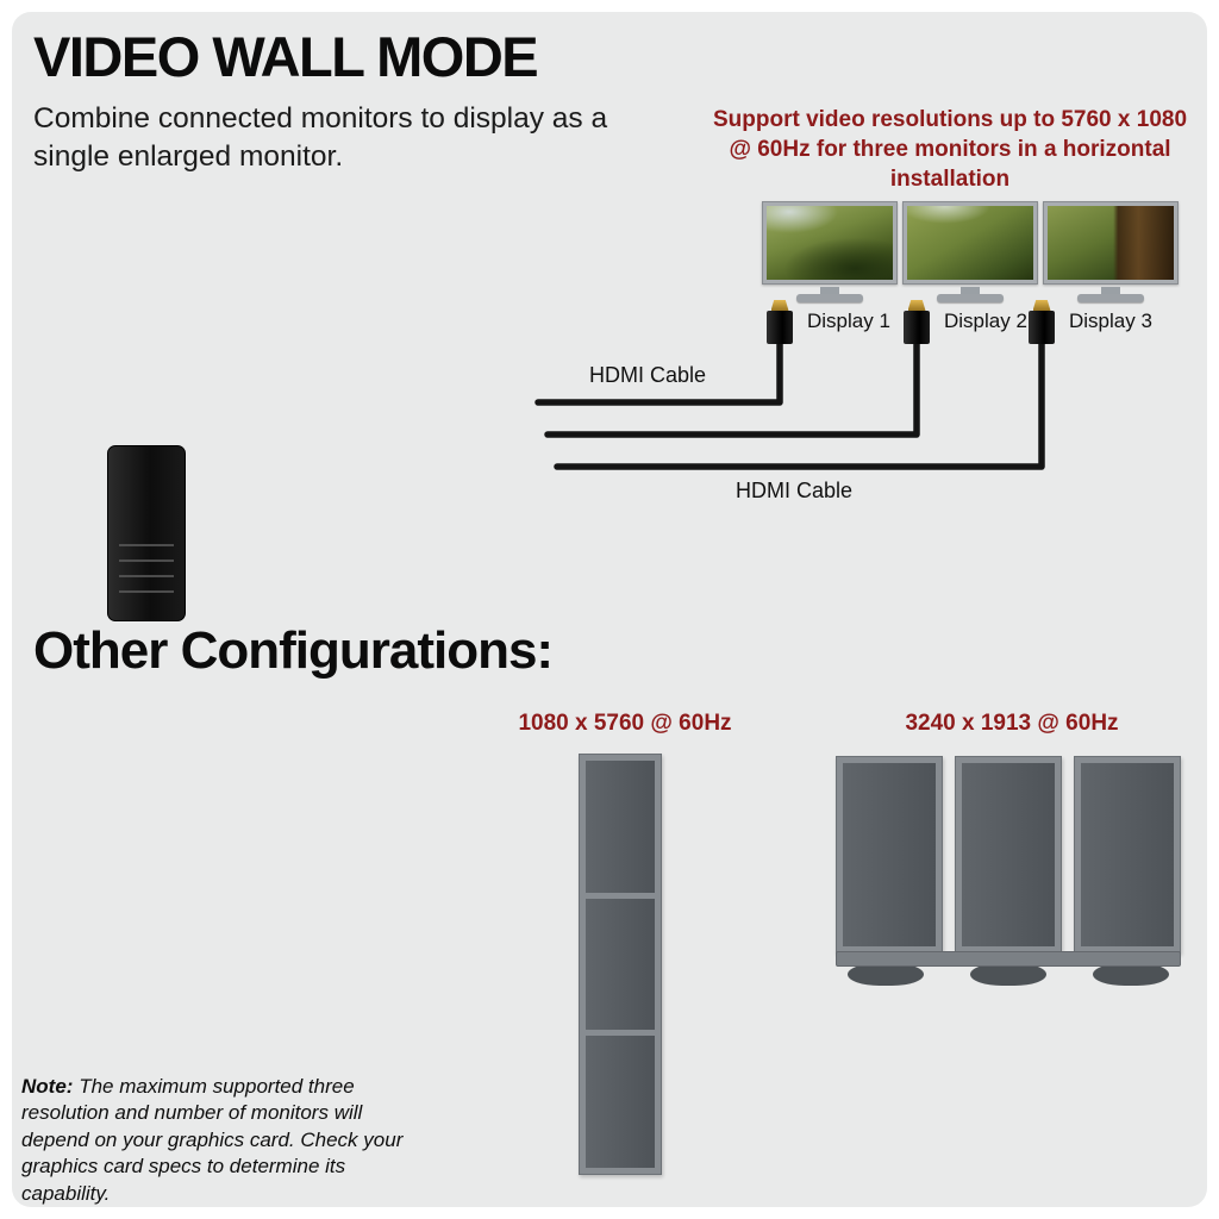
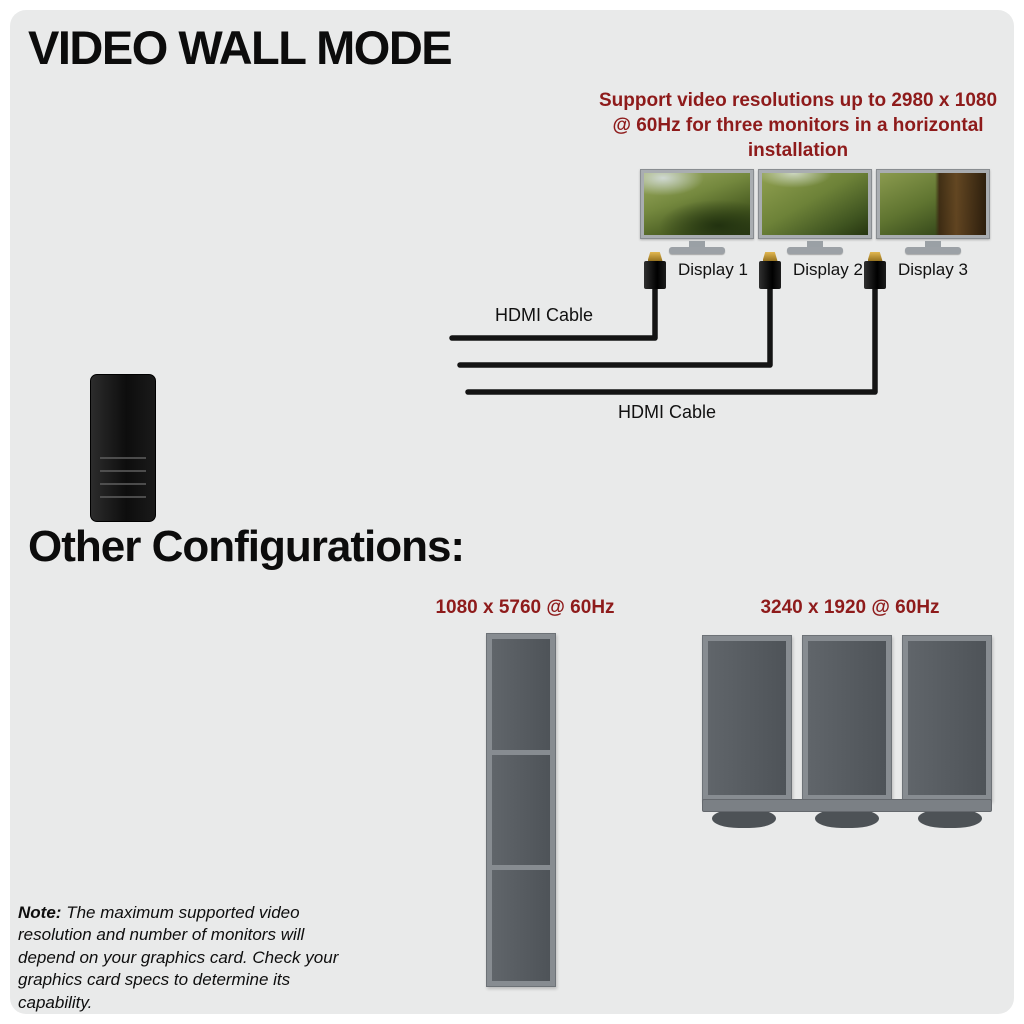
  VIDEO WALL MODE
- Combine connected monitors to display as a single enlarged monitor.
- Support video resolutions up to 5760 x 1080 @ 60Hz for three monitors in a horizontal installation
+ Support video resolutions up to 2980 x 1080 @ 60Hz for three monitors in a horizontal installation
  Display 1
  Display 2
  Display 3
  HDMI Cable
  HDMI Cable
  Other Configurations:
  1080 x 5760 @ 60Hz
- 3240 x 1913 @ 60Hz
+ 3240 x 1920 @ 60Hz
- Note: The maximum supported three resolution and number of monitors will depend on your graphics card. Check your graphics card specs to determine its capability.
+ Note: The maximum supported video resolution and number of monitors will depend on your graphics card. Check your graphics card specs to determine its capability.
